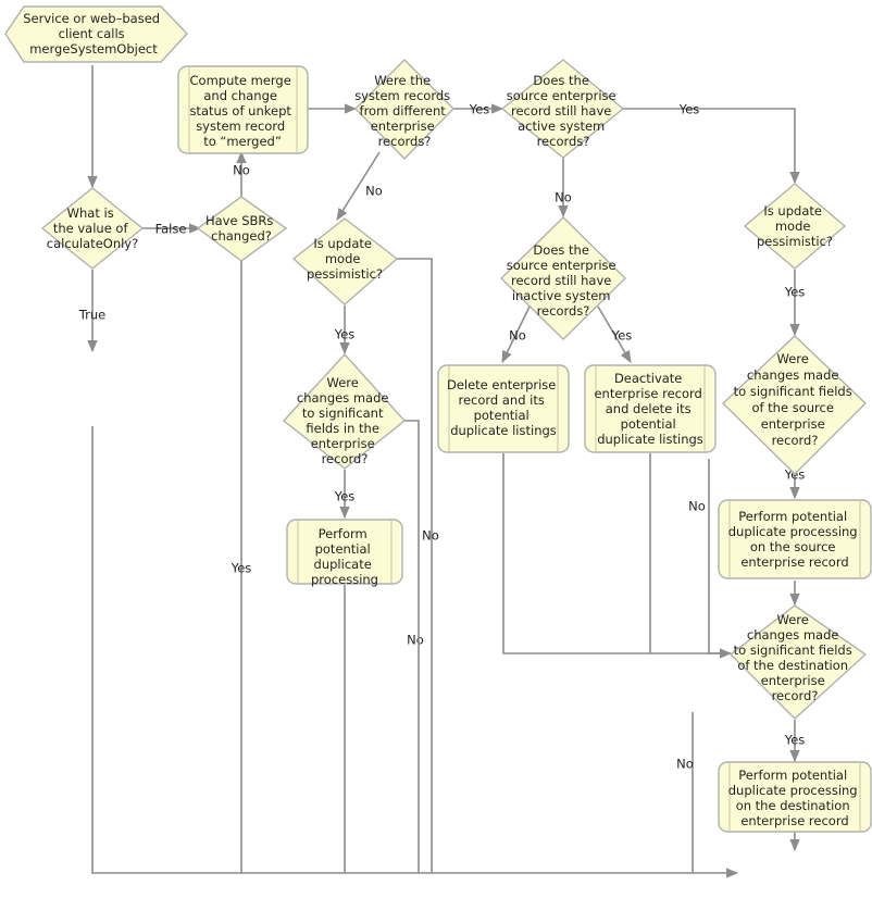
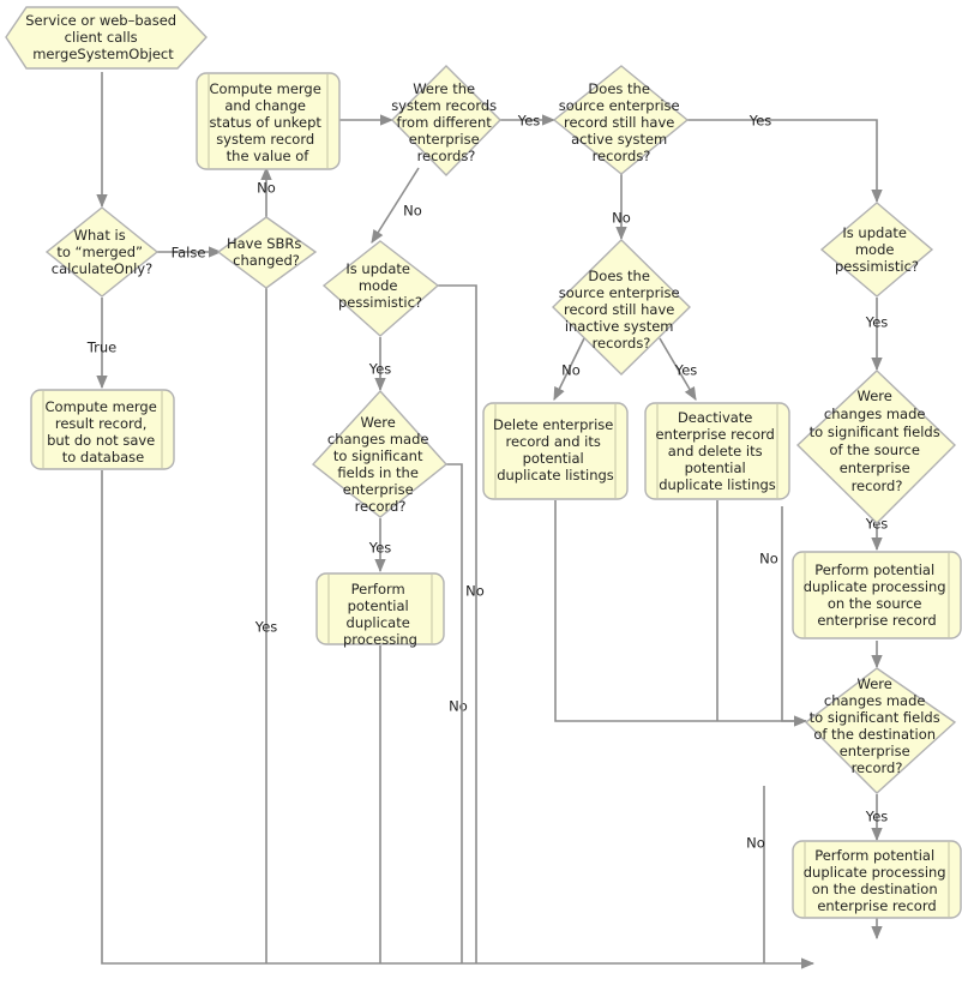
  True
  False
  No
  Yes
  Yes
  No
  Yes
  No
  Yes
  Yes
  No
  No
  Yes
  Yes
  No
  No
  Yes
  No
  Service or web–based client calls mergeSystemObject
- What is the value of calculateOnly?
+ What is to “merged” calculateOnly?
+ Compute merge result record, but do not save to database
  Have SBRs changed?
- Compute merge and change status of unkept system record to “merged”
+ Compute merge and change status of unkept system record the value of
  Were the system records from different enterprise records?
  Does the source enterprise record still have active system records?
  Is update mode pessimistic?
  Is update mode pessimistic?
  Does the source enterprise record still have inactive system records?
  Were changes made to significant fields in the enterprise record?
  Delete enterprise record and its potential duplicate listings
  Deactivate enterprise record and delete its potential duplicate listings
  Were changes made to significant fields of the source enterprise record?
  Perform potential duplicate processing
  Perform potential duplicate processing on the source enterprise record
  Were changes made to significant fields of the destination enterprise record?
  Perform potential duplicate processing on the destination enterprise record
